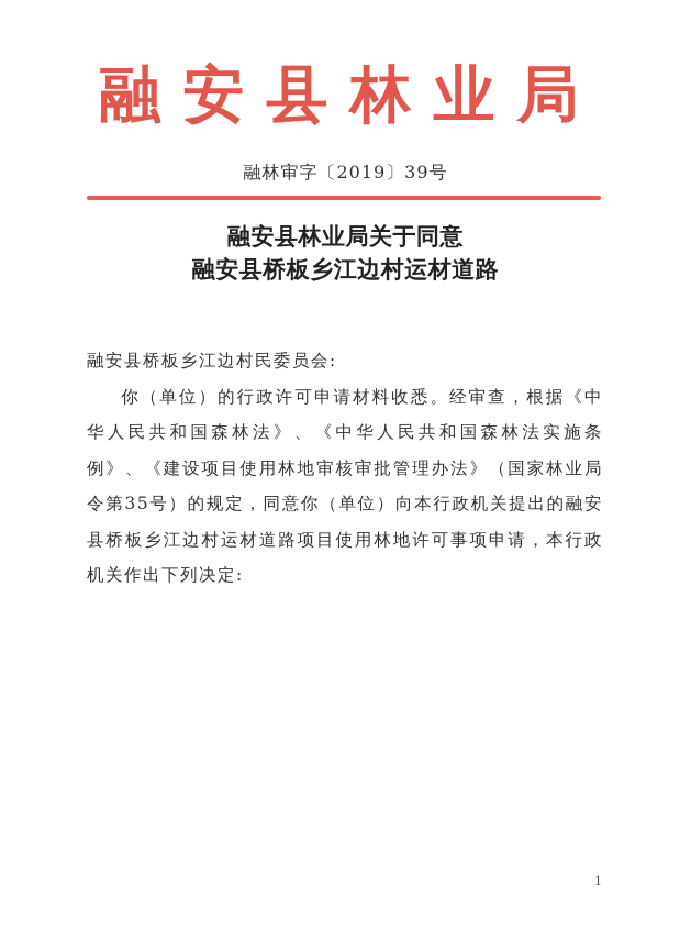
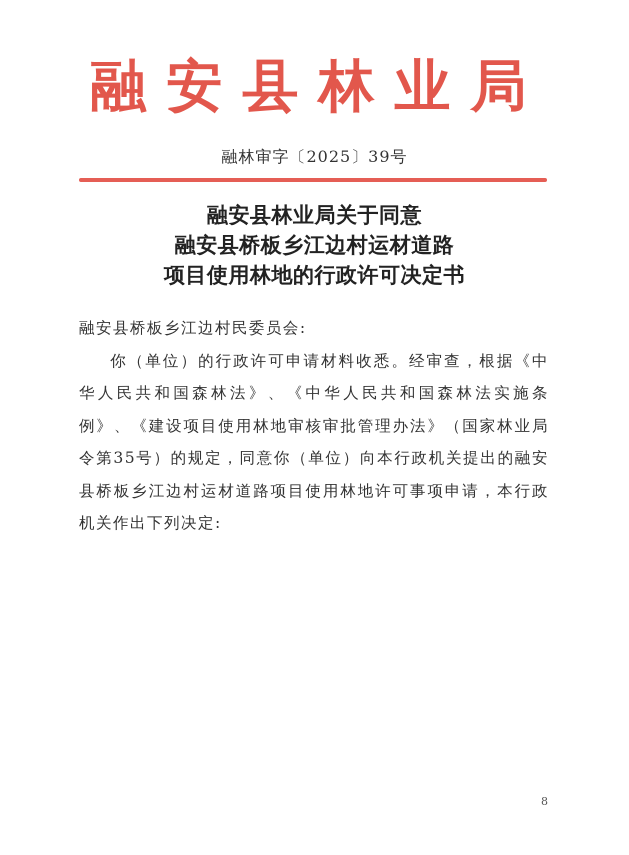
  融安县林业局
- 融林审字〔2019〕39号
+ 融林审字〔2025〕39号
  融安县林业局关于同意
  融安县桥板乡江边村运材道路
+ 项目使用林地的行政许可决定书
  融安县桥板乡江边村民委员会:
  你（单位）的行政许可申请材料收悉。经审查，根据《中华人民共和国森林法》、《中华人民共和国森林法实施条例》、《建设项目使用林地审核审批管理办法》（国家林业局令第35号）的规定，同意你（单位）向本行政机关提出的融安县桥板乡江边村运材道路项目使用林地许可事项申请，本行政机关作出下列决定:
- 1
+ 8
